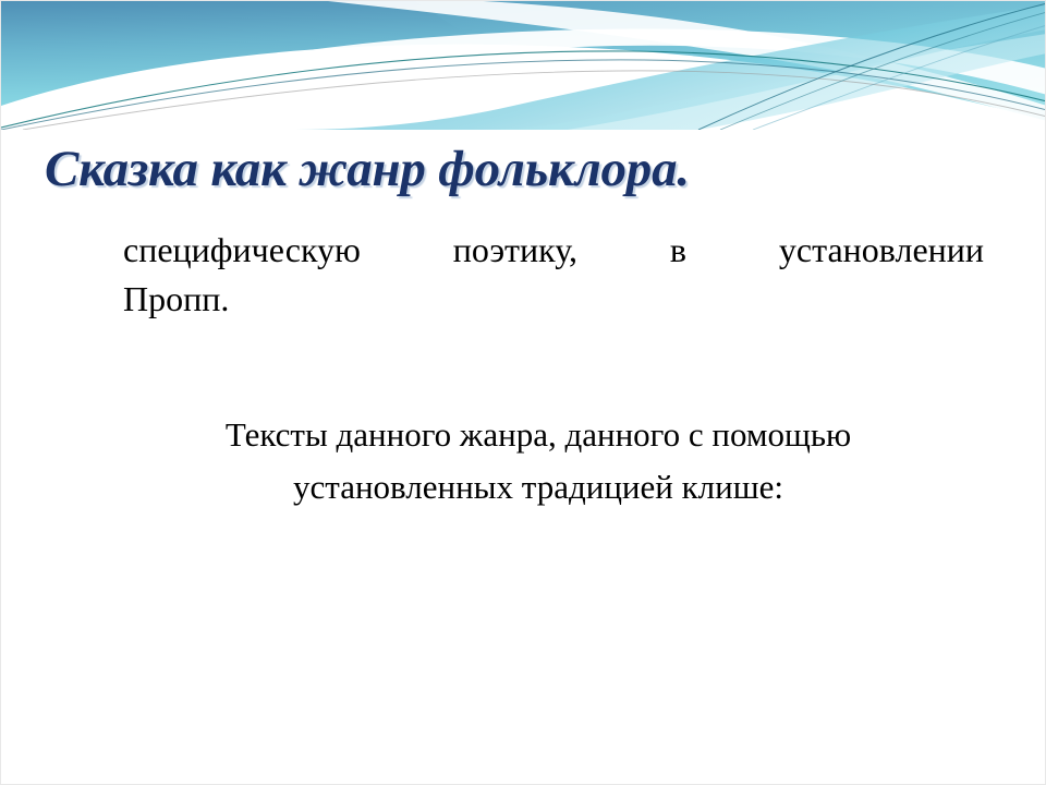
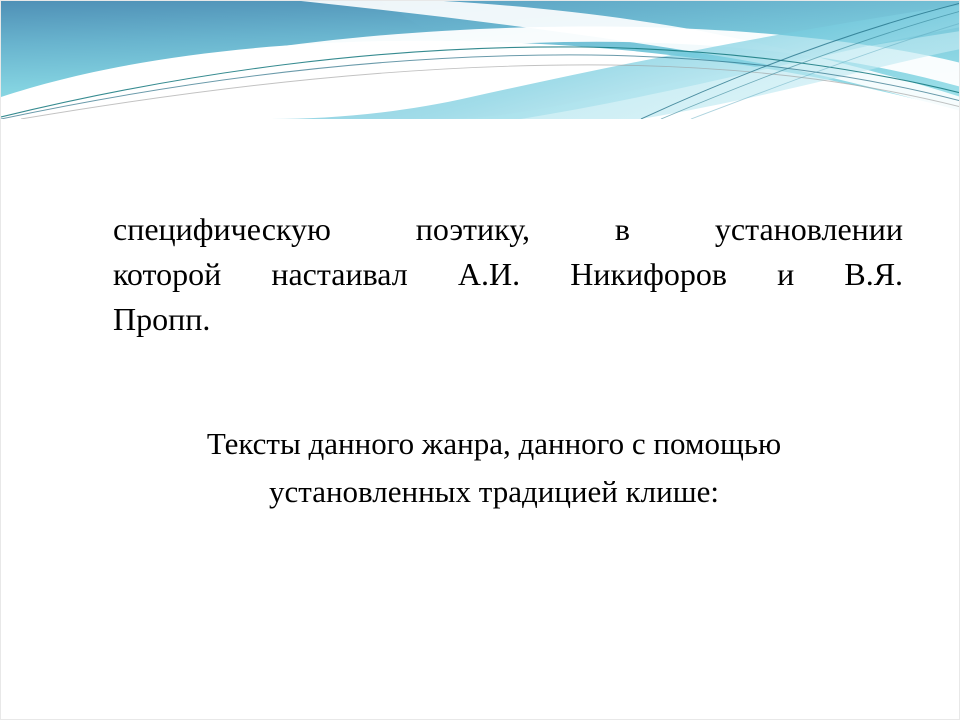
- Сказка как жанр фольклора.
  специфическую поэтику, в установлении
+ которой настаивал А.И. Никифоров и В.Я.
  Пропп.
  Тексты данного жанра, данного с помощью
  установленных традицией клише:
